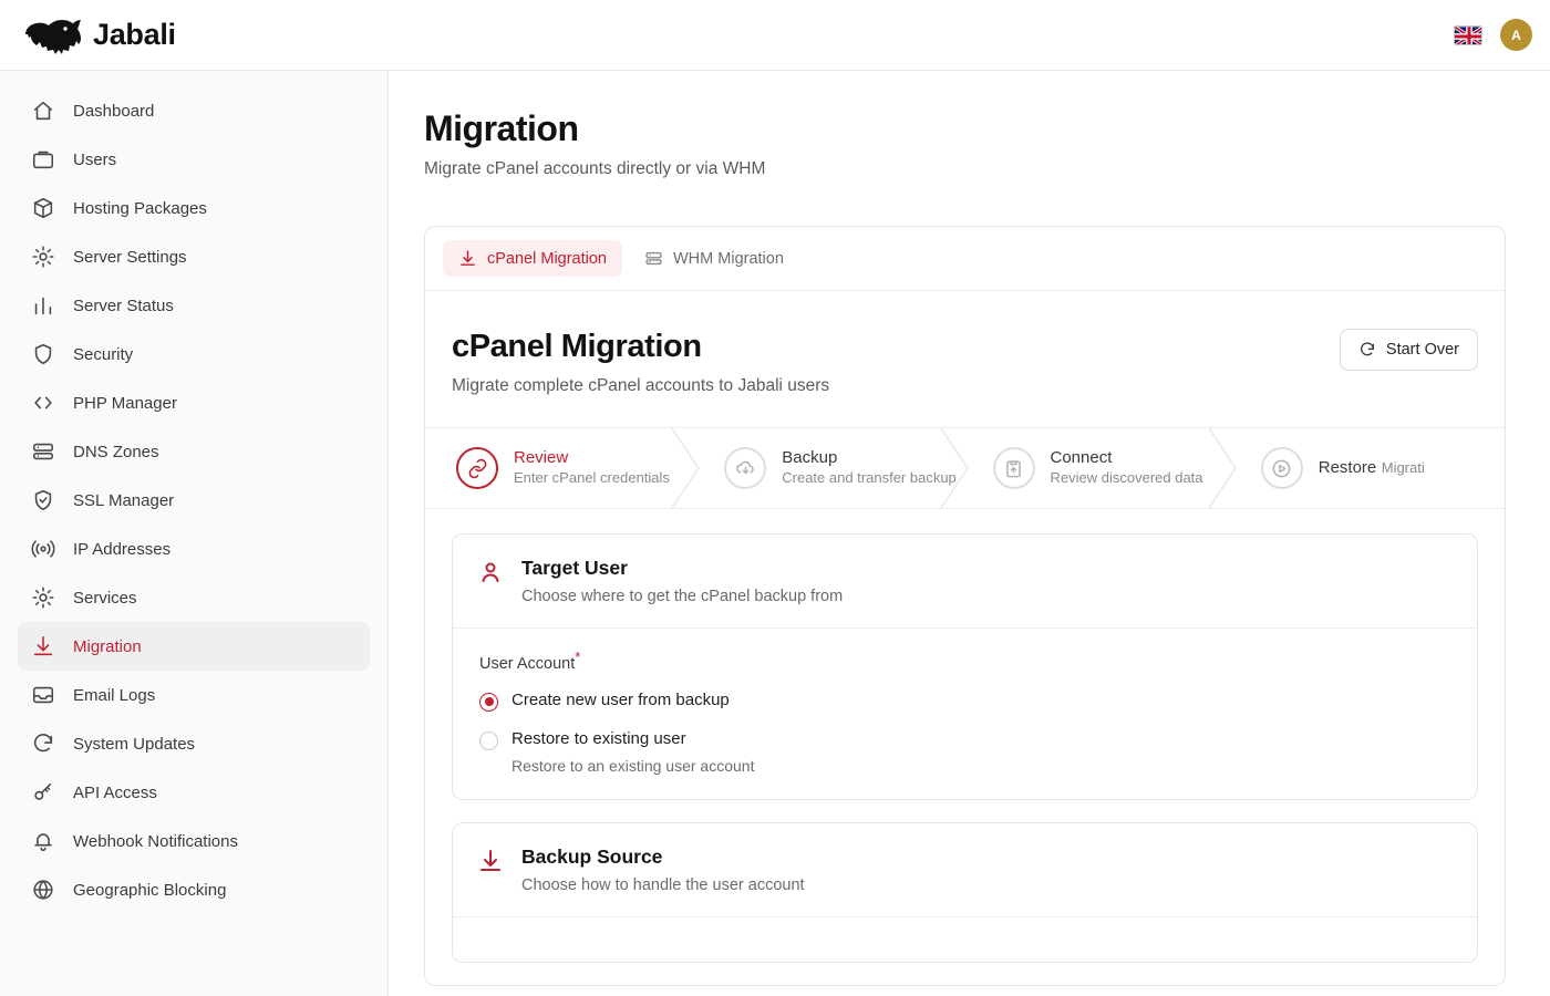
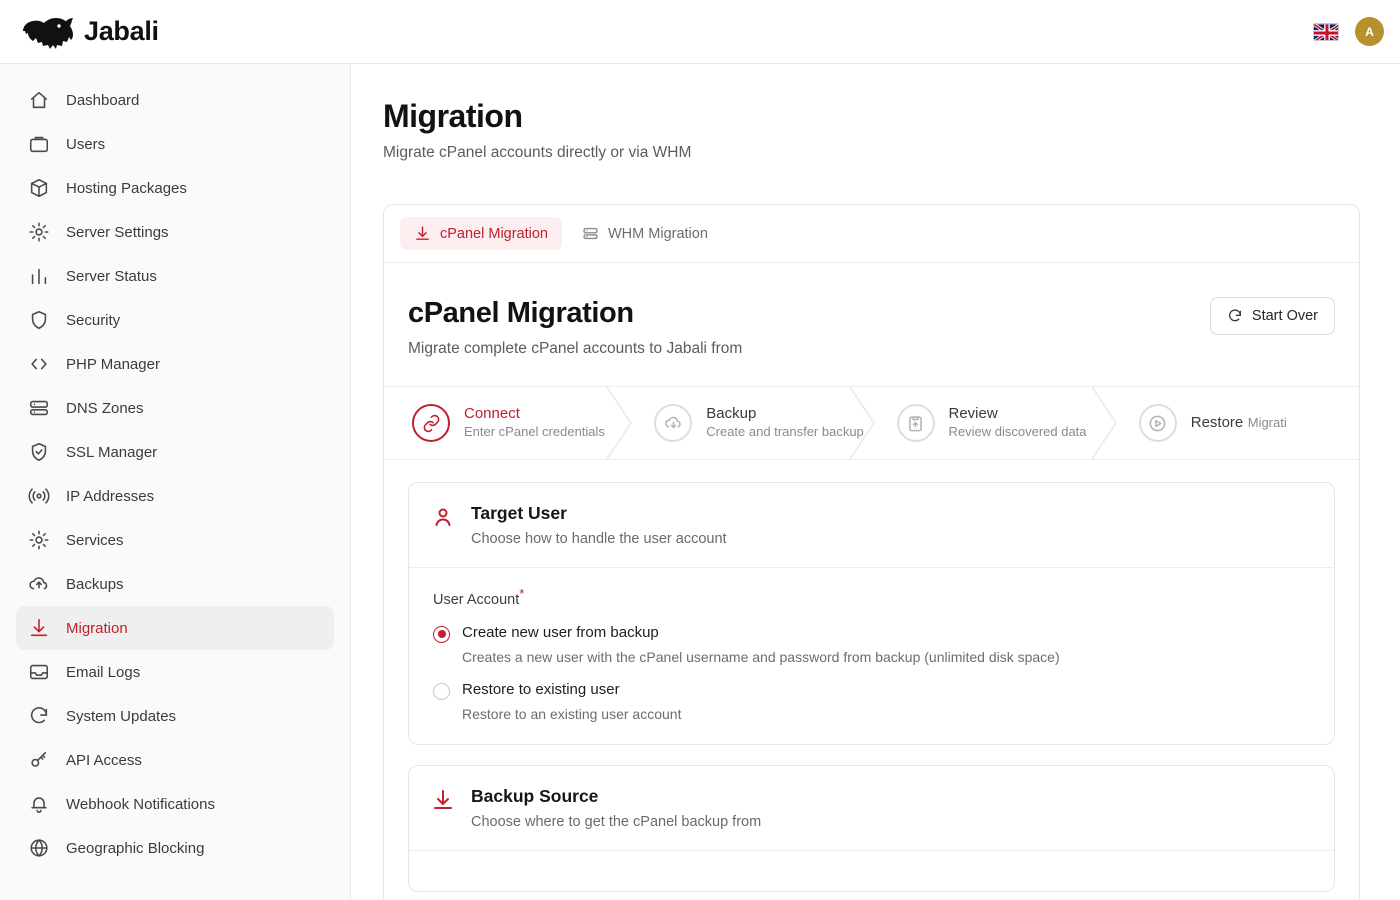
  Jabali
  A
  Dashboard
  Users
  Hosting Packages
  Server Settings
  Server Status
  Security
  PHP Manager
  DNS Zones
  SSL Manager
  IP Addresses
  Services
+ Backups
  Migration
  Email Logs
  System Updates
  API Access
  Webhook Notifications
  Geographic Blocking
  Migration
  Migrate cPanel accounts directly or via WHM
  cPanel Migration
  WHM Migration
  cPanel Migration
- Migrate complete cPanel accounts to Jabali users
+ Migrate complete cPanel accounts to Jabali from
  Start Over
- Review Enter cPanel credentials
+ Connect Enter cPanel credentials
  Backup Create and transfer backup
- Connect Review discovered data
+ Review Review discovered data
  Restore Migrati
  Target User
- Choose where to get the cPanel backup from
+ Choose how to handle the user account
  User Account*
  Create new user from backup
+ Creates a new user with the cPanel username and password from backup (unlimited disk space)
  Restore to existing user
  Restore to an existing user account
  Backup Source
- Choose how to handle the user account
+ Choose where to get the cPanel backup from
